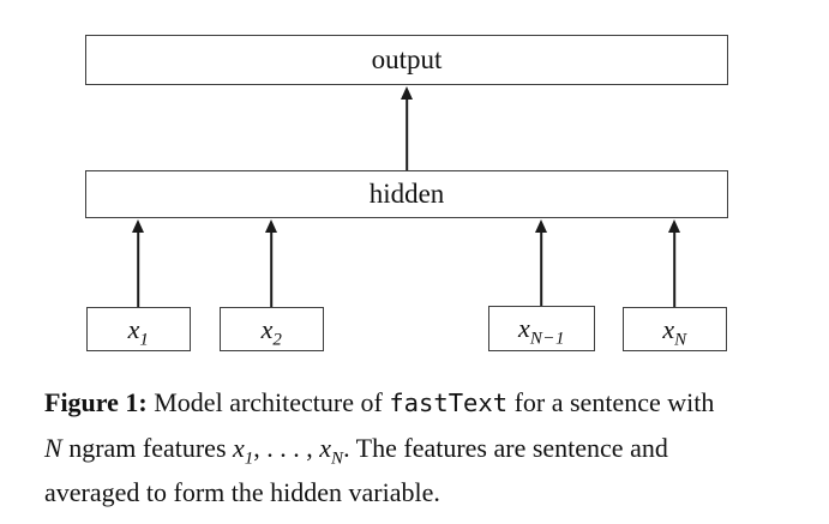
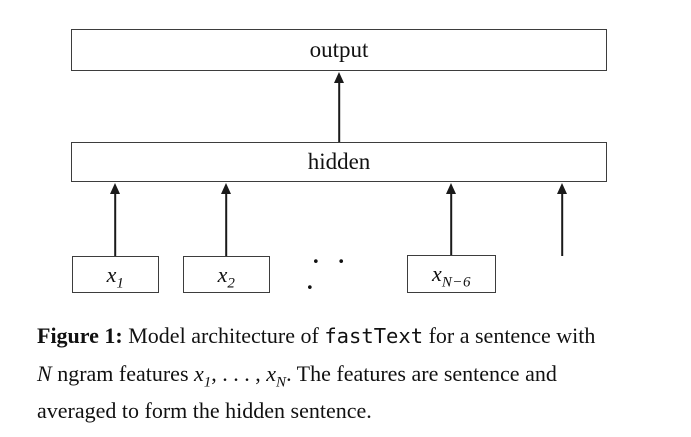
  output
  hidden
  x1
  x2
+ · · ·
- xN−1
+ xN−6
- xN
  Figure 1: Model architecture of fastText for a sentence with
  N ngram features x1, . . . , xN. The features are sentence and
- averaged to form the hidden variable.
+ averaged to form the hidden sentence.
